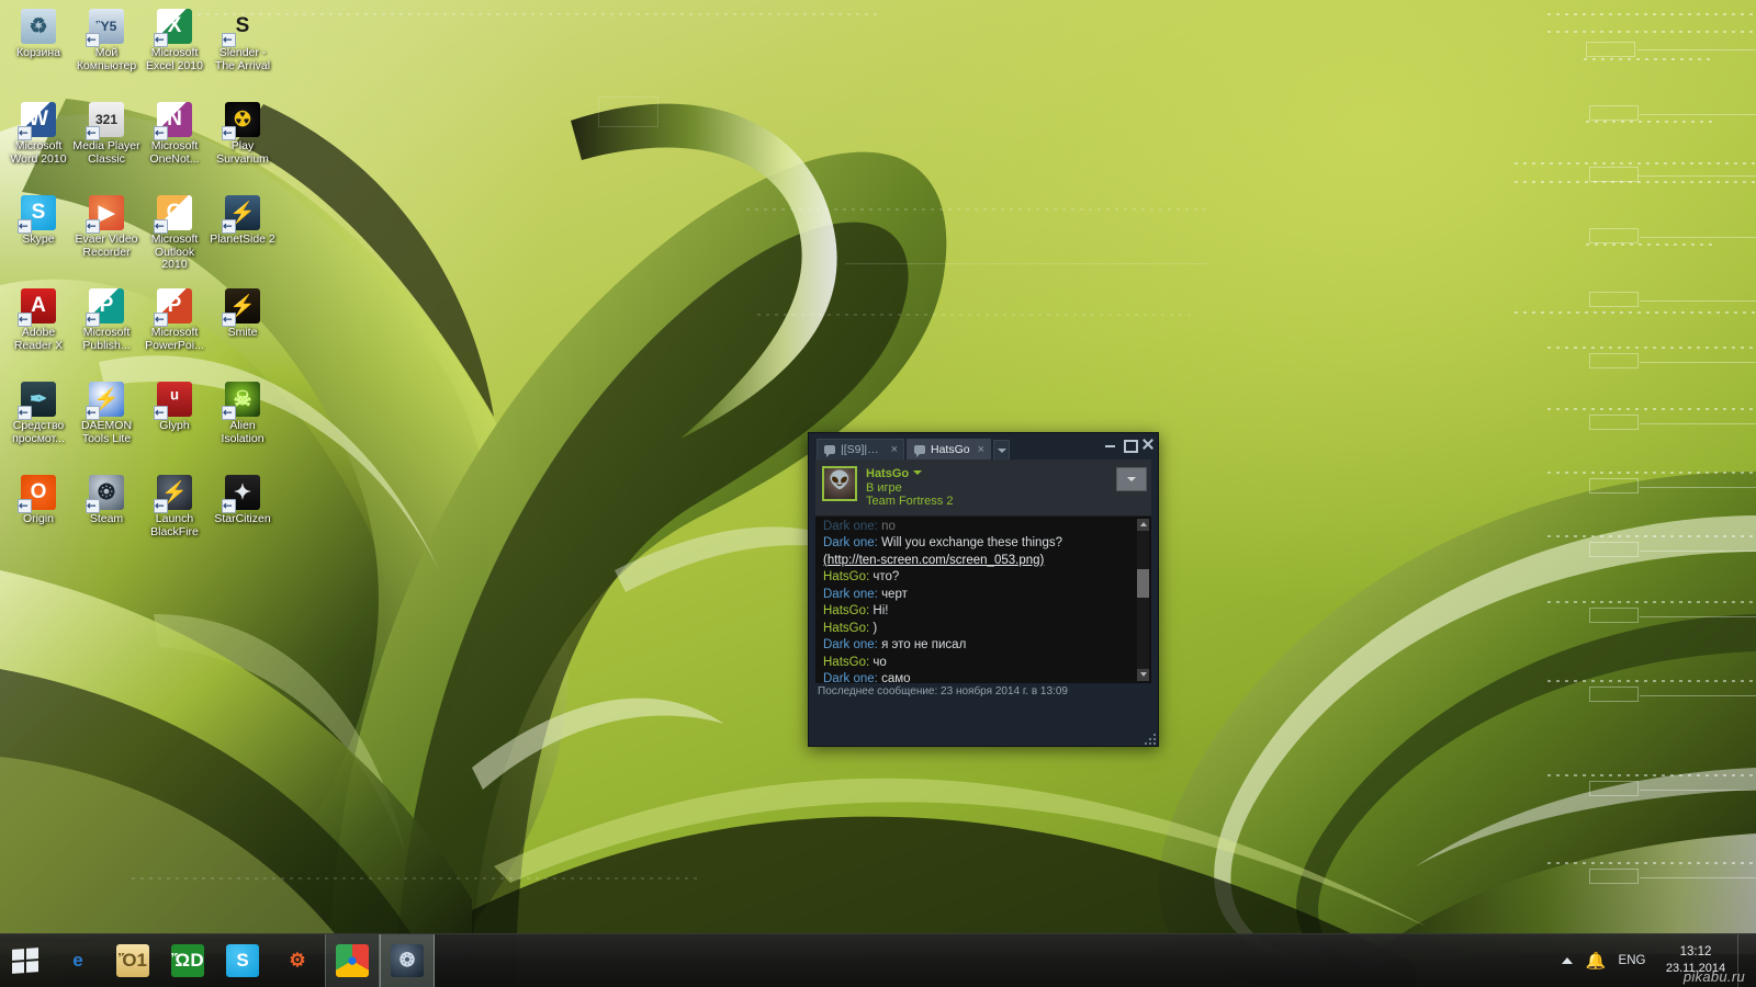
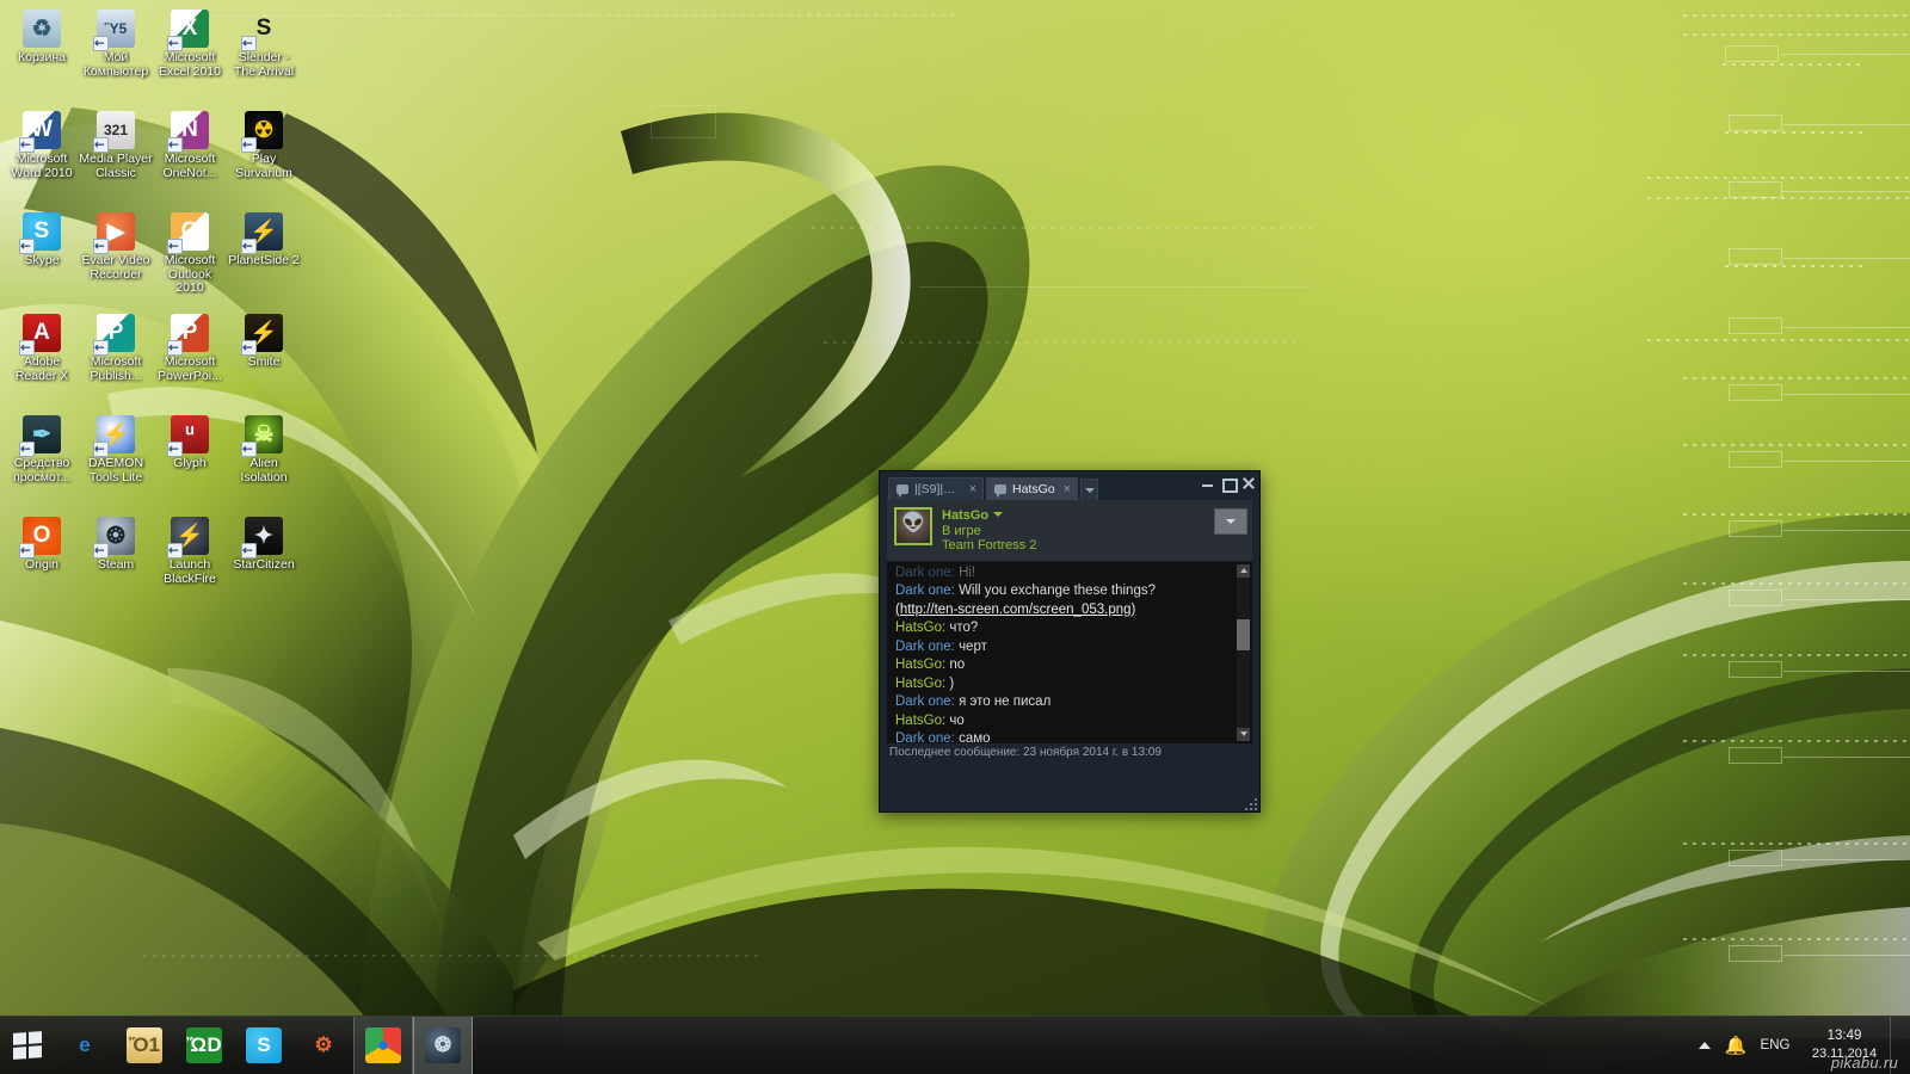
  ♻
  Корзина
  Ὓ5
  Мой Компьютер
  X
  Microsoft Excel 2010
  S
  Slender - The Arrival
  W
  Microsoft Word 2010
  321
  Media Player Classic
  N
  Microsoft OneNot...
  ☢
  Play Survarium
  S
  Skype
  ▶
  Evaer Video Recorder
  O
  Microsoft Outlook 2010
  ⚡
  PlanetSide 2
  A
  Adobe Reader X
  P
  Microsoft Publish...
  P
  Microsoft PowerPoi...
  ⚡
  Smite
  ✒
  Средство просмот...
  ⚡
  DAEMON Tools Lite
  Glyph
  ☠
  Alien Isolation
  O
  Origin
  ❂
  Steam
  ⚡
  Launch BlackFire
  ✦
  StarCitizen
  ×
  HatsGo
  ×
  👽
  HatsGo
  В игре
  Team Fortress 2
- Dark one: no
+ Dark one: Hi!
  Dark one: Will you exchange these things?
  (http://ten-screen.com/screen_053.png)
  HatsGo: что?
  Dark one: черт
- HatsGo: Hi!
+ HatsGo: no
  HatsGo: )
  Dark one: я это не писал
  HatsGo: чо
  Dark one: само
  Последнее сообщение: 23 ноября 2014 г. в 13:09
  e
  Ὄ1
  ὬD
  S
  ⚙
  ●
  ❂
  🔔
  ENG
- 13:12
+ 13:49
  23.11.2014
  pikabu.ru
